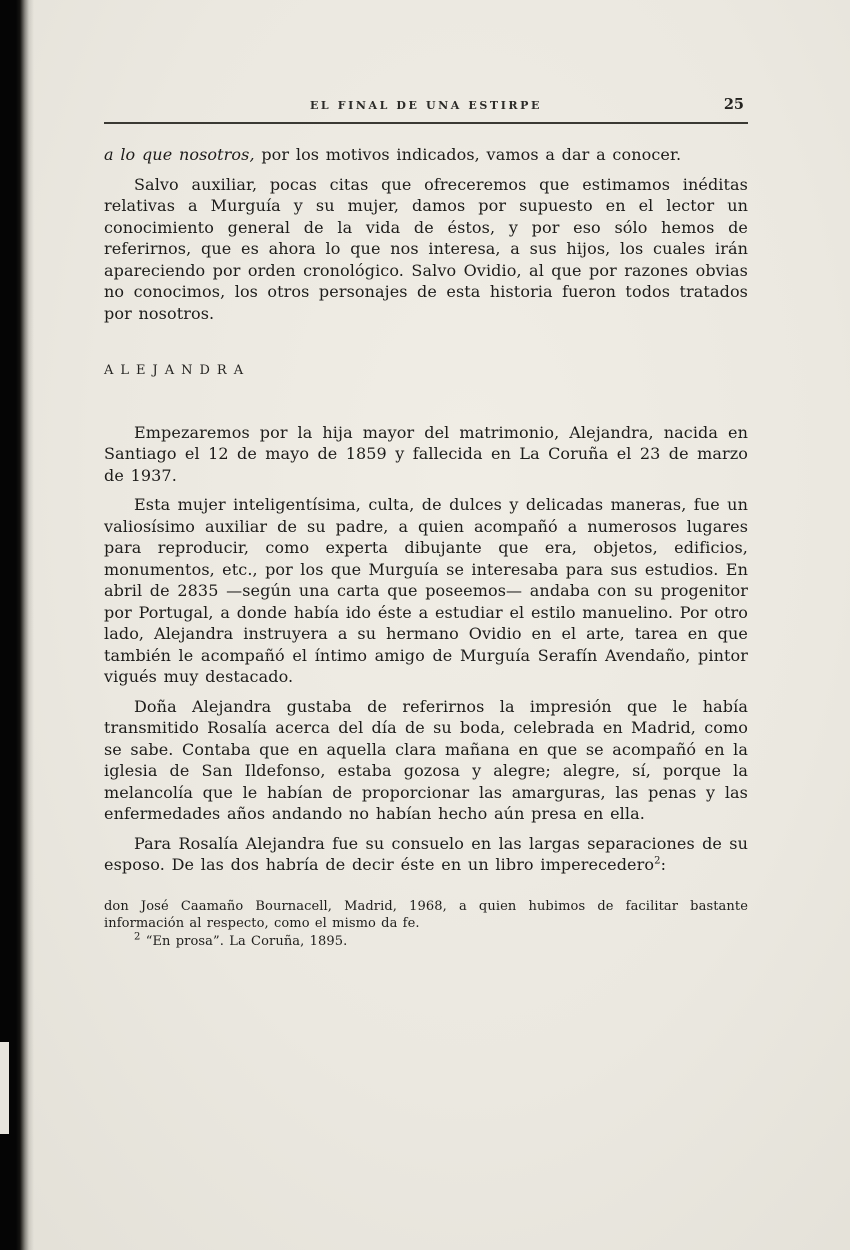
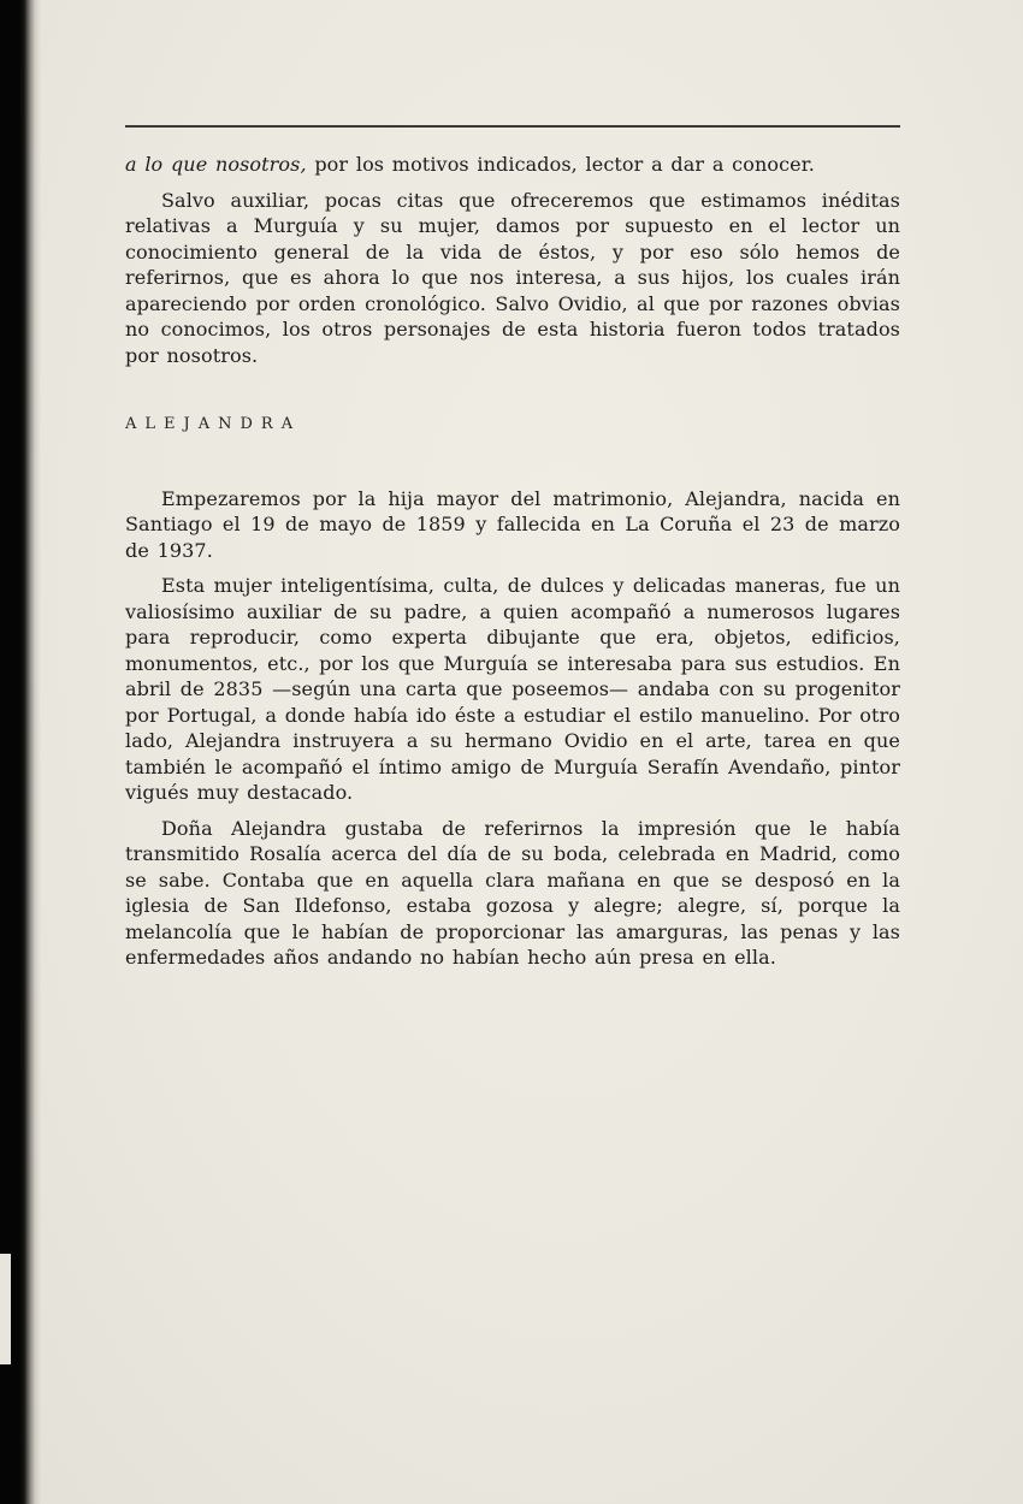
- EL FINAL DE UNA ESTIRPE
- 25
- a lo que nosotros, por los motivos indicados, vamos a dar a conocer.
+ a lo que nosotros, por los motivos indicados, lector a dar a conocer.
  Salvo auxiliar, pocas citas que ofreceremos que estimamos inéditas relativas a Murguía y su mujer, damos por supuesto en el lector un conocimiento general de la vida de éstos, y por eso sólo hemos de referirnos, que es ahora lo que nos interesa, a sus hijos, los cuales irán apareciendo por orden cronológico. Salvo Ovidio, al que por razones obvias no conocimos, los otros personajes de esta historia fueron todos tratados por nosotros.
  ALEJANDRA
- Empezaremos por la hija mayor del matrimonio, Alejandra, nacida en Santiago el 12 de mayo de 1859 y fallecida en La Coruña el 23 de marzo de 1937.
+ Empezaremos por la hija mayor del matrimonio, Alejandra, nacida en Santiago el 19 de mayo de 1859 y fallecida en La Coruña el 23 de marzo de 1937.
  Esta mujer inteligentísima, culta, de dulces y delicadas maneras, fue un valiosísimo auxiliar de su padre, a quien acompañó a numerosos lugares para reproducir, como experta dibujante que era, objetos, edificios, monumentos, etc., por los que Murguía se interesaba para sus estudios. En abril de 2835 —según una carta que poseemos— andaba con su progenitor por Portugal, a donde había ido éste a estudiar el estilo manuelino. Por otro lado, Alejandra instruyera a su hermano Ovidio en el arte, tarea en que también le acompañó el íntimo amigo de Murguía Serafín Avendaño, pintor vigués muy destacado.
- Doña Alejandra gustaba de referirnos la impresión que le había transmitido Rosalía acerca del día de su boda, celebrada en Madrid, como se sabe. Contaba que en aquella clara mañana en que se acompañó en la iglesia de San Ildefonso, estaba gozosa y alegre; alegre, sí, porque la melancolía que le habían de proporcionar las amarguras, las penas y las enfermedades años andando no habían hecho aún presa en ella.
+ Doña Alejandra gustaba de referirnos la impresión que le había transmitido Rosalía acerca del día de su boda, celebrada en Madrid, como se sabe. Contaba que en aquella clara mañana en que se desposó en la iglesia de San Ildefonso, estaba gozosa y alegre; alegre, sí, porque la melancolía que le habían de proporcionar las amarguras, las penas y las enfermedades años andando no habían hecho aún presa en ella.
- Para Rosalía Alejandra fue su consuelo en las largas separaciones de su esposo. De las dos habría de decir éste en un libro imperecedero2:
- don José Caamaño Bournacell, Madrid, 1968, a quien hubimos de facilitar bastante información al respecto, como el mismo da fe.
- 2 “En prosa”. La Coruña, 1895.
